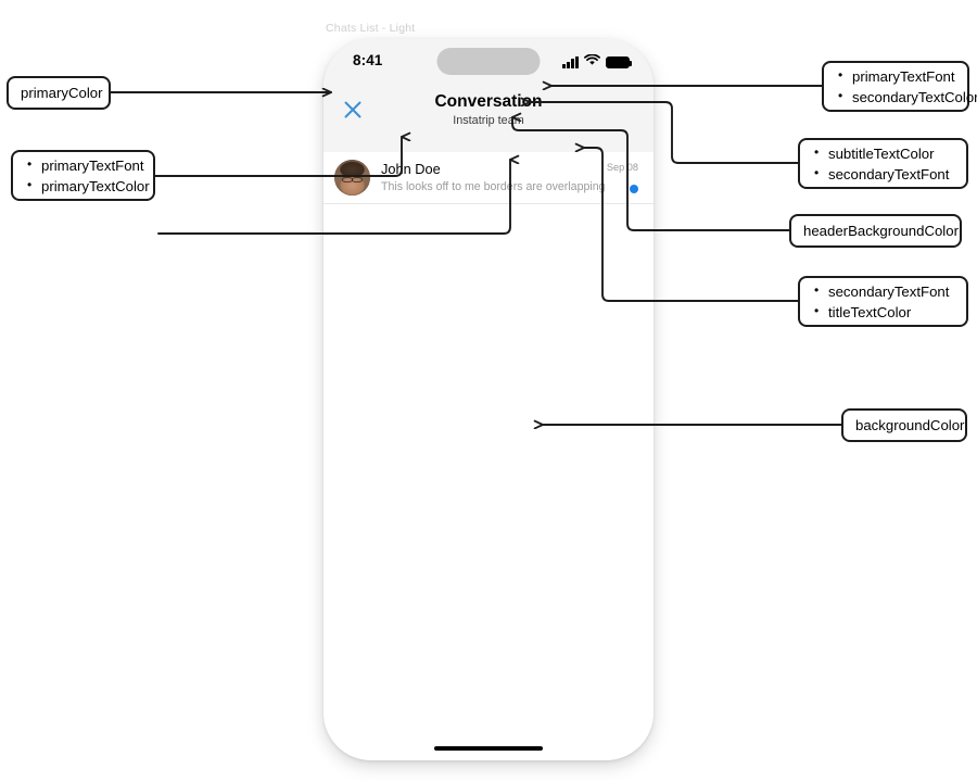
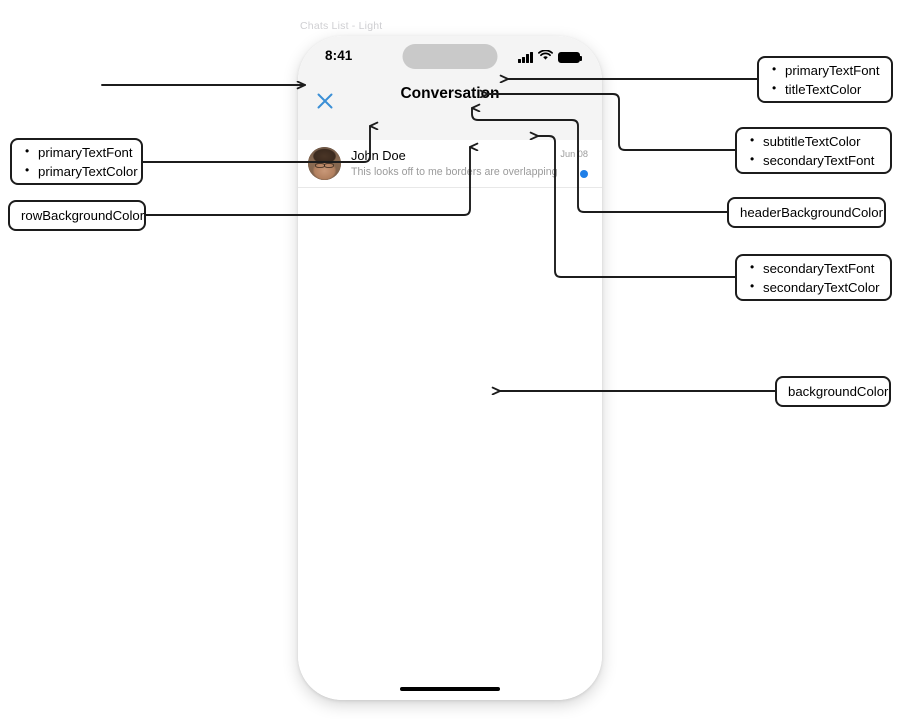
  Chats List - Light
  8:41
  Conversatio
- Instatrip team
  John Doe
  This looks off to me bordrs are overlappin
- Sep 08
+ Jun 08
- primaryColor
  primaryTextFont
  primaryTextColor
+ rowBackgroundColor
  primaryTextFont
- secondaryTextColor
+ titleTextColor
  subtitleTextColor
  secondaryTextFont
  headerBackgroundColor
  secondaryTextFont
- titleTextColor
+ secondaryTextColor
  backgroundColor
